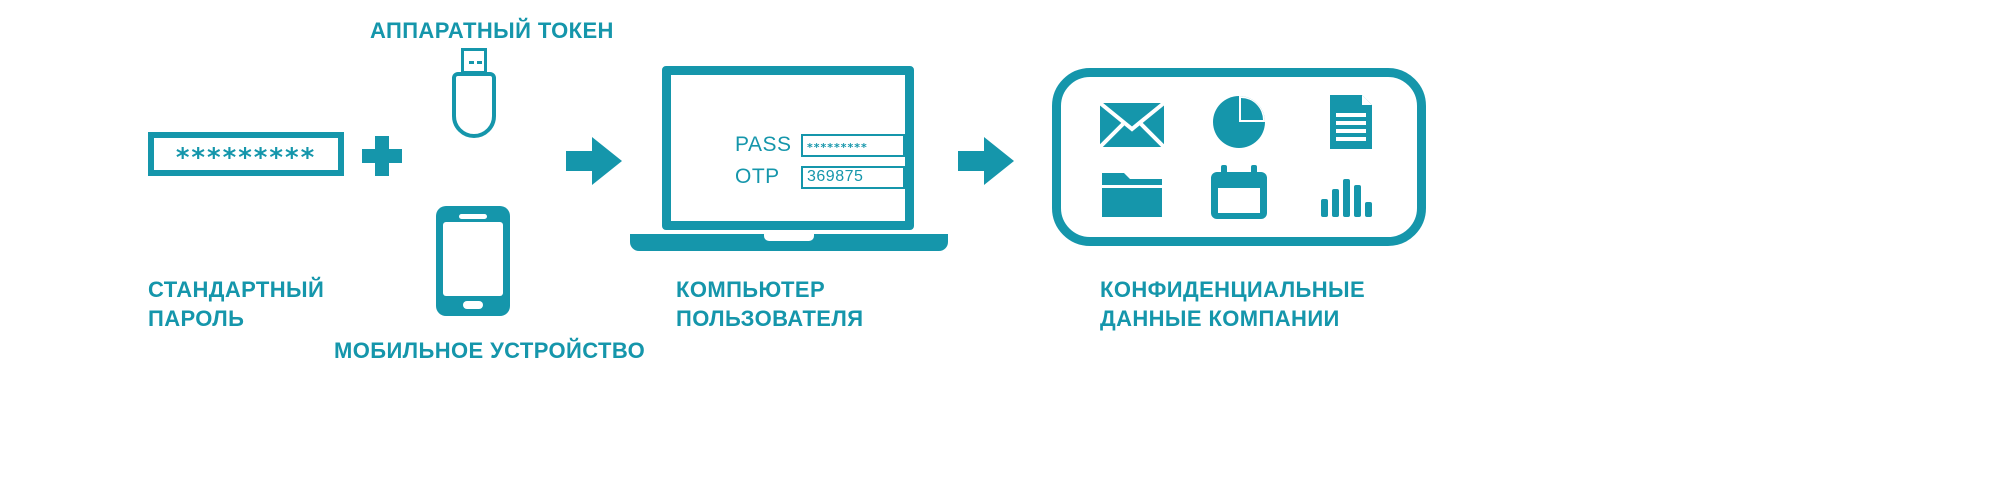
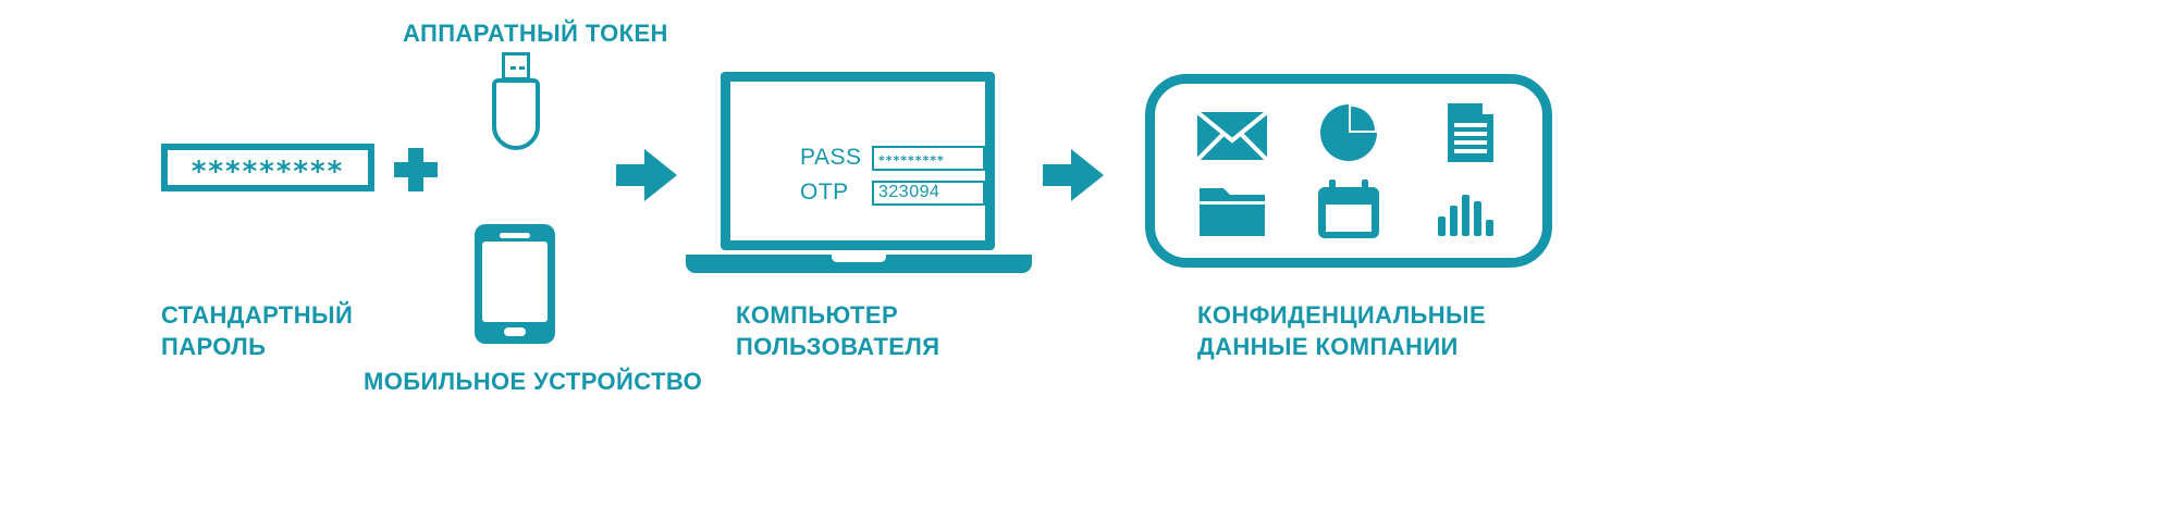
  *********
  СТАНДАРТНЫЙ
  ПАРОЛЬ
  АППАРАТНЫЙ ТОКЕН
  МОБИЛЬНОЕ УСТРОЙСТВО
  PASS
  *********
  OTP
- 369875
+ 323094
  КОМПЬЮТЕР
  ПОЛЬЗОВАТЕЛЯ
  КОНФИДЕНЦИАЛЬНЫЕ
  ДАННЫЕ КОМПАНИИ
